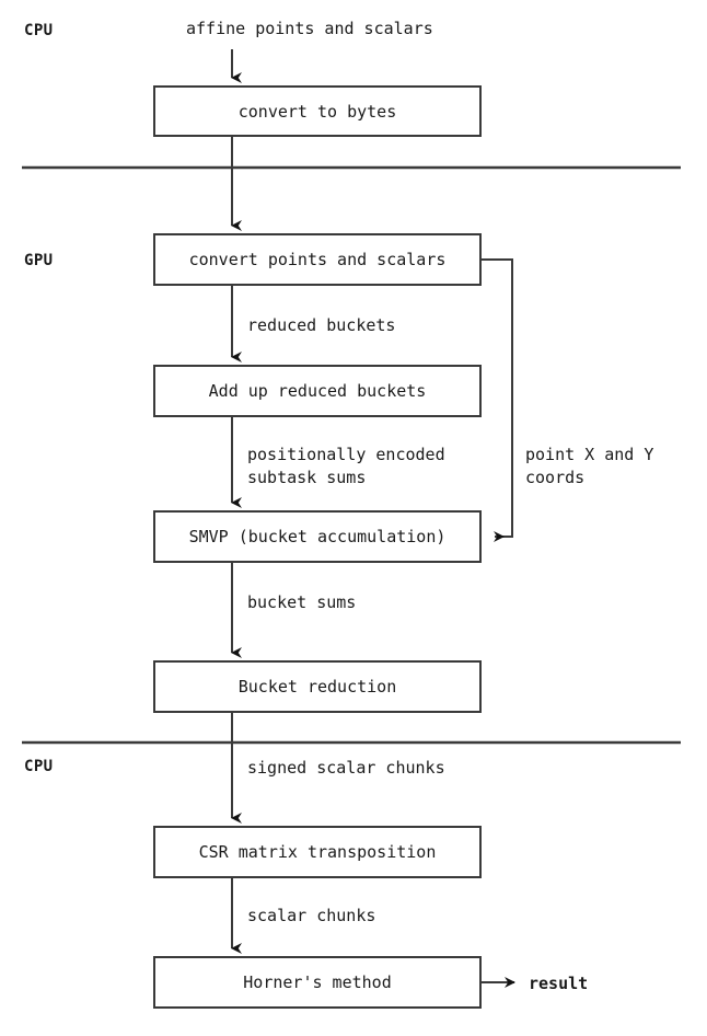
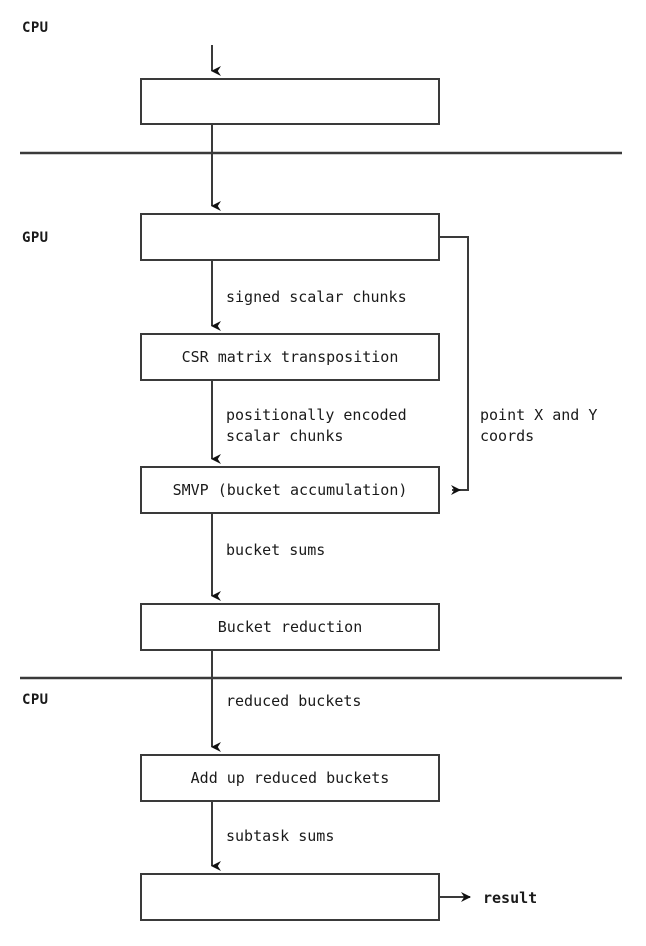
  CPU
  GPU
  CPU
- convert to bytes
- convert points and scalars
- Add up reduced buckets
+ CSR matrix transposition
  SMVP (bucket accumulation)
  Bucket reduction
- CSR matrix transposition
+ Add up reduced buckets
- Horner's method
- affine points and scalars
- reduced buckets
+ signed scalar chunks
  positionally encoded
- subtask sums
+ scalar chunks
  point X and Y
  coords
  bucket sums
- signed scalar chunks
+ reduced buckets
- scalar chunks
+ subtask sums
  result
